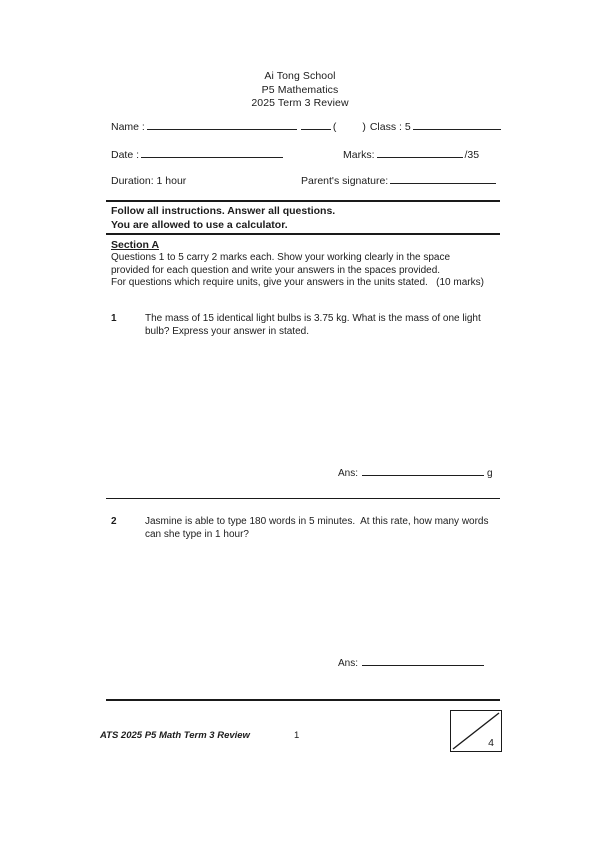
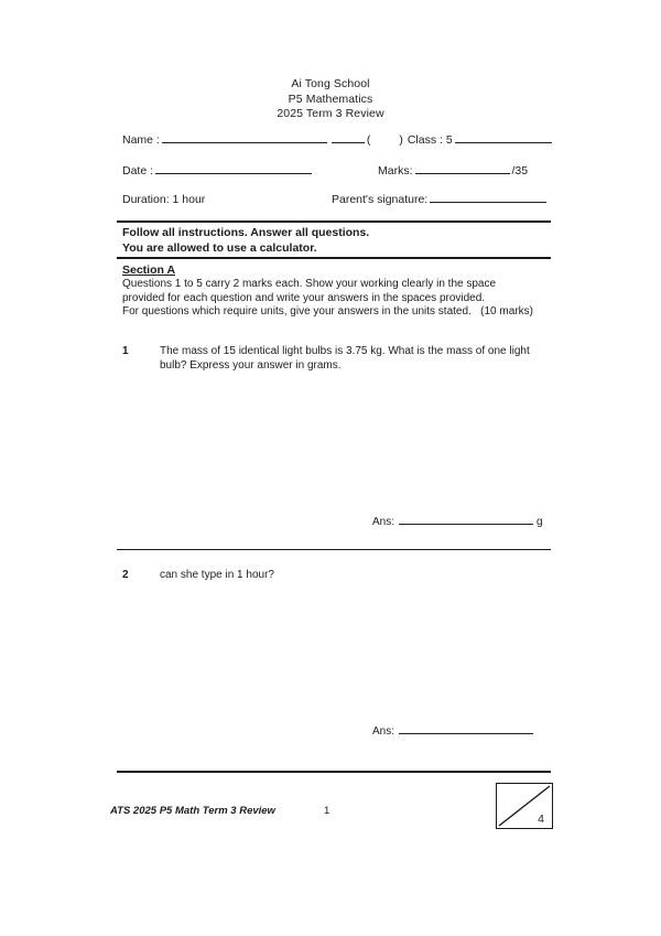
  Ai Tong School
  P5 Mathematics
  2025 Term 3 Review
  Name :
  (
  )
  Class : 5
  Date :
  Marks:
  /35
  Duration: 1 hour
  Parent's signature:
  Follow all instructions. Answer all questions.
  You are allowed to use a calculator.
  Section A
  Questions 1 to 5 carry 2 marks each. Show your working clearly in the space
  provided for each question and write your answers in the spaces provided.
  For questions which require units, give your answers in the units stated. (10 marks)
  1
  The mass of 15 identical light bulbs is 3.75 kg. What is the mass of one light
- bulb? Express your answer in stated.
+ bulb? Express your answer in grams.
  Ans:
  g
  2
- Jasmine is able to type 180 words in 5 minutes. At this rate, how many words
  can she type in 1 hour?
  Ans:
  ATS 2025 P5 Math Term 3 Review
  1
  4
